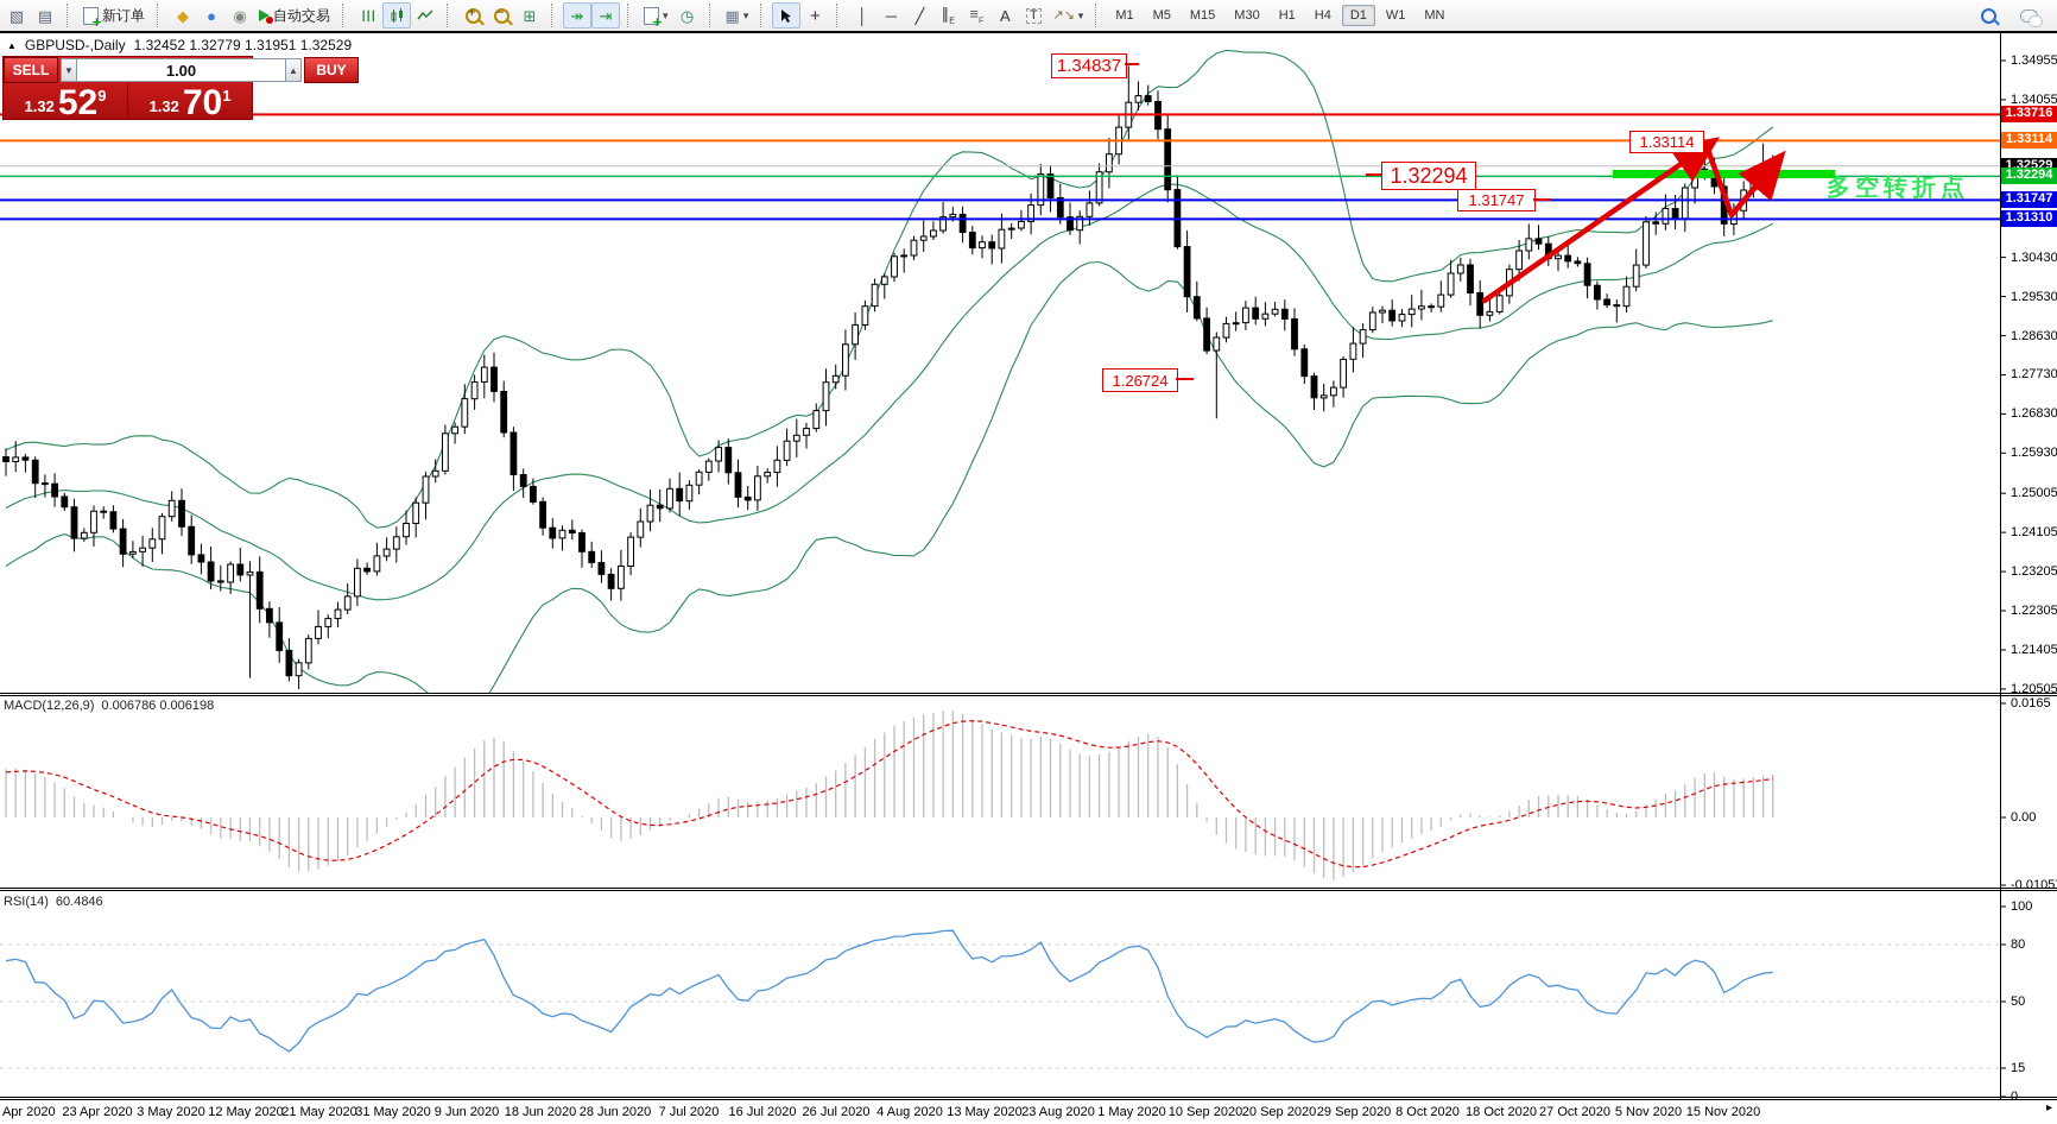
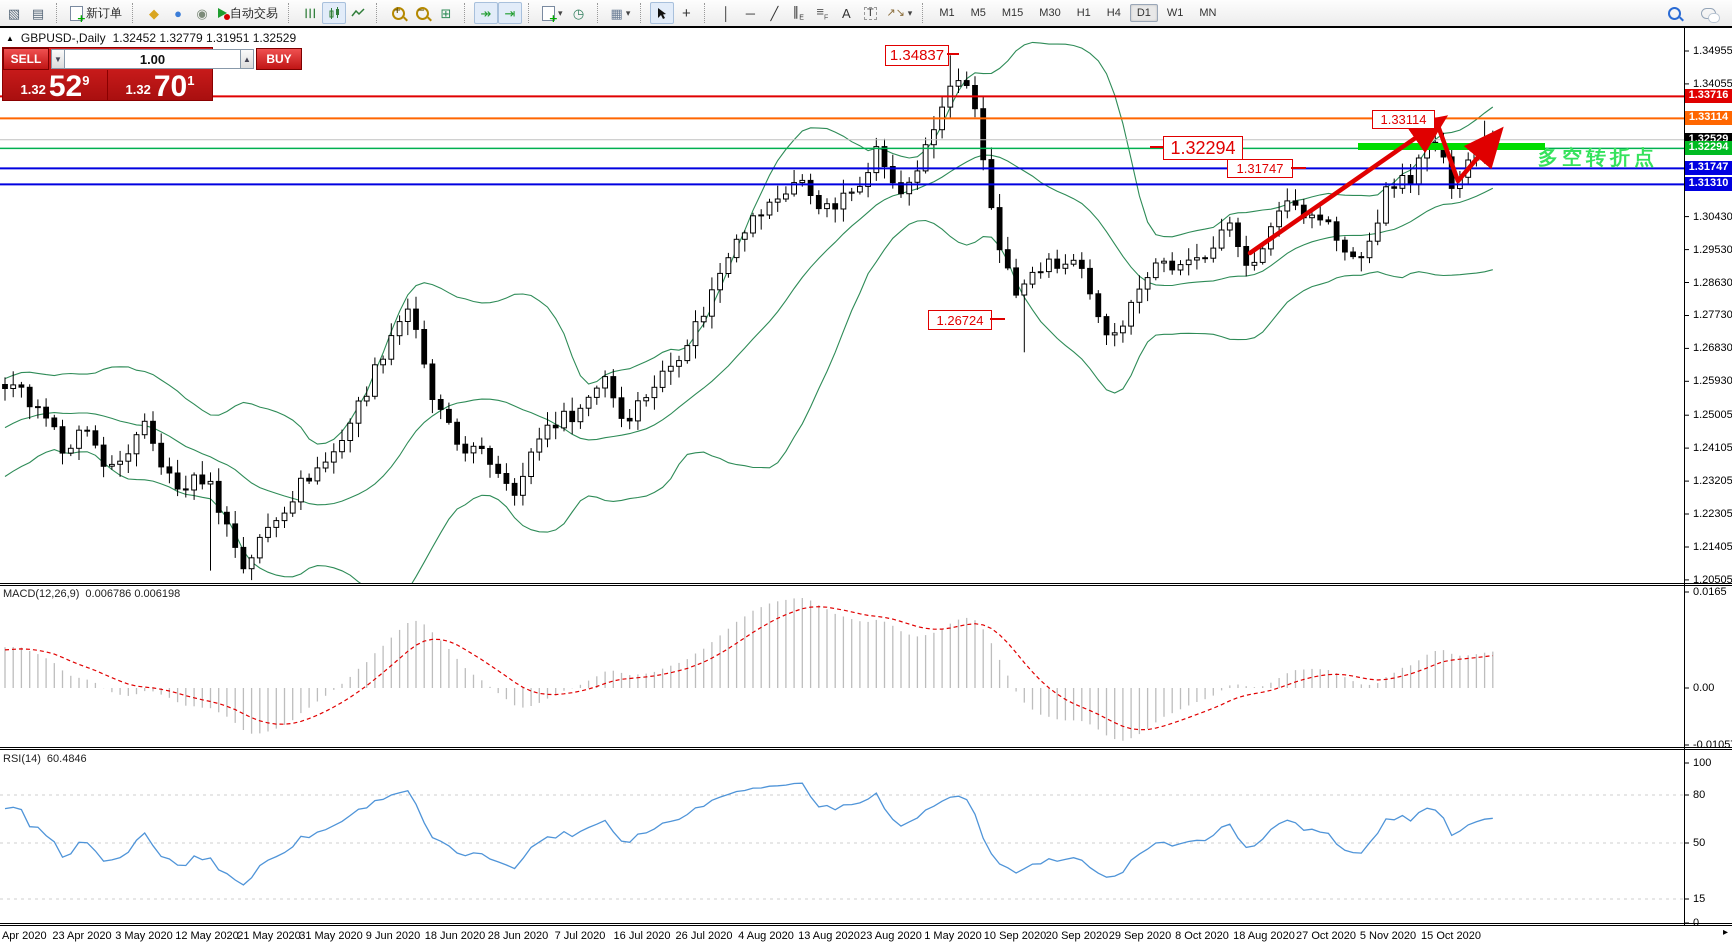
  ▧
  ▤
  新订单
  ◆
  ●
  ◉
  自动交易
  +
  −
  ⊞
  ↠
  ⇥
  ▾
  ◷
  ▦
  ▾
  +
  │
  ─
  ╱
  A
  T
  ↗↘
  ▾
  M1
  M5
  M15
  M30
  H1
  H4
  D1
  W1
  MN
  ▲
  GBPUSD-,Daily
  1.32452 1.32779 1.31951 1.32529
  SELL
  ▼
  1.00
  ▲
  BUY
  1.32
  52
  9
  1.32
  70
  1
  MACD(12,26,9)
  0.006786 0.006198
  RSI(14)
  60.4846
  ▸
  1.34955
  1.34055
  1.30430
  1.29530
  1.28630
  1.27730
  1.26830
  1.25930
  1.25005
  1.24105
  1.23205
  1.22305
  1.21405
  1.20505
  1.33716
  1.33114
  1.32529
  1.32294
  1.31747
  1.31310
  0.0165
  0.00
  -0.0105
  100
  80
  50
  15
  0
  Apr 2020
  23 Apr 2020
  3 May 2020
  12 May 2020
  21 May 2020
  31 May 2020
  9 Jun 2020
  18 Jun 2020
  28 Jun 2020
  7 Jul 2020
  16 Jul 2020
  26 Jul 2020
  4 Aug 2020
- 13 May 2020
+ 13 Aug 2020
  23 Aug 2020
  1 May 2020
  10 Sep 2020
  20 Sep 2020
  29 Sep 2020
  8 Oct 2020
- 18 Oct 2020
+ 18 Aug 2020
  27 Oct 2020
  5 Nov 2020
- 15 Nov 2020
+ 15 Oct 2020
  1.34837
  1.33114
  1.32294
  1.31747
  1.26724
  多空转折点
